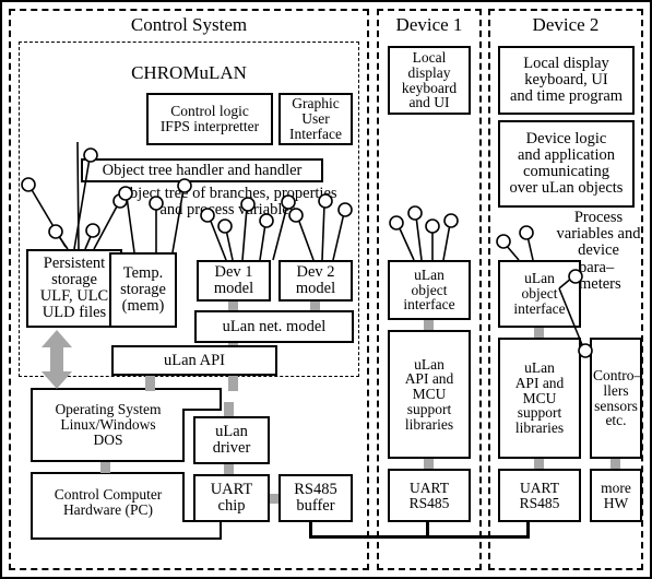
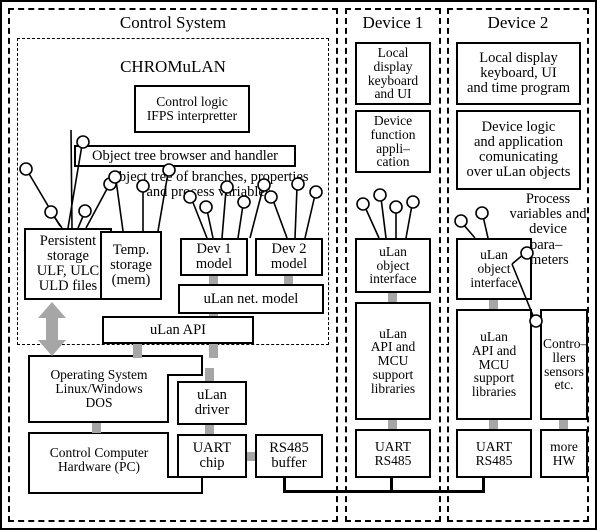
  Control System
  Device 1
  Device 2
  CHROMuLAN
  Control logic
  IFPS interpretter
- Graphic
- User
- Interface
- Object tree handler and handler
+ Object tree browser and handler
  bject tree of branches, properties
  and press vriabl
  Persistent
  storage
  ULF, ULC
  ULD files
  Temp.
  storage
  (mem)
  Dev 1
  model
  Dev 2
  model
  uLan net. model
  uLan API
  Operating System
  Linux/Windows
  DOS
  uLan
  driver
  Control Computer
  Hardware (PC)
  UART
  chip
  RS485
  buffer
  Local
  display
  keyboard
  and UI
+ Device
+ function
+ appli–
+ cation
  uLan
  object
  interface
  uLan
  API and
  MCU
  support
  libraries
  UART
  RS485
  Local display
  keyboard, UI
  and time program
  Device logic
  and application
  comunicating
  over uLan objects
  Process
  variables and
  device
  para–
  meters
  uLan
  object
  interface
  uLan
  API and
  MCU
  support
  libraries
  Contro–
  llers
  sensors
  etc.
  UART
  RS485
  more
  HW
